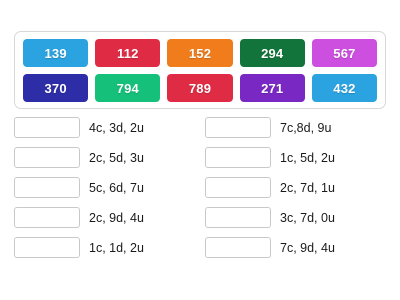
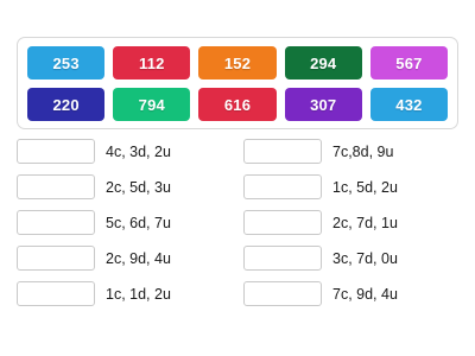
- 139
+ 253
  112
  152
  294
  567
- 370
+ 220
  794
- 789
+ 616
- 271
+ 307
  432
  4c, 3d, 2u
  2c, 5d, 3u
  5c, 6d, 7u
  2c, 9d, 4u
  1c, 1d, 2u
  7c,8d, 9u
  1c, 5d, 2u
  2c, 7d, 1u
  3c, 7d, 0u
  7c, 9d, 4u
